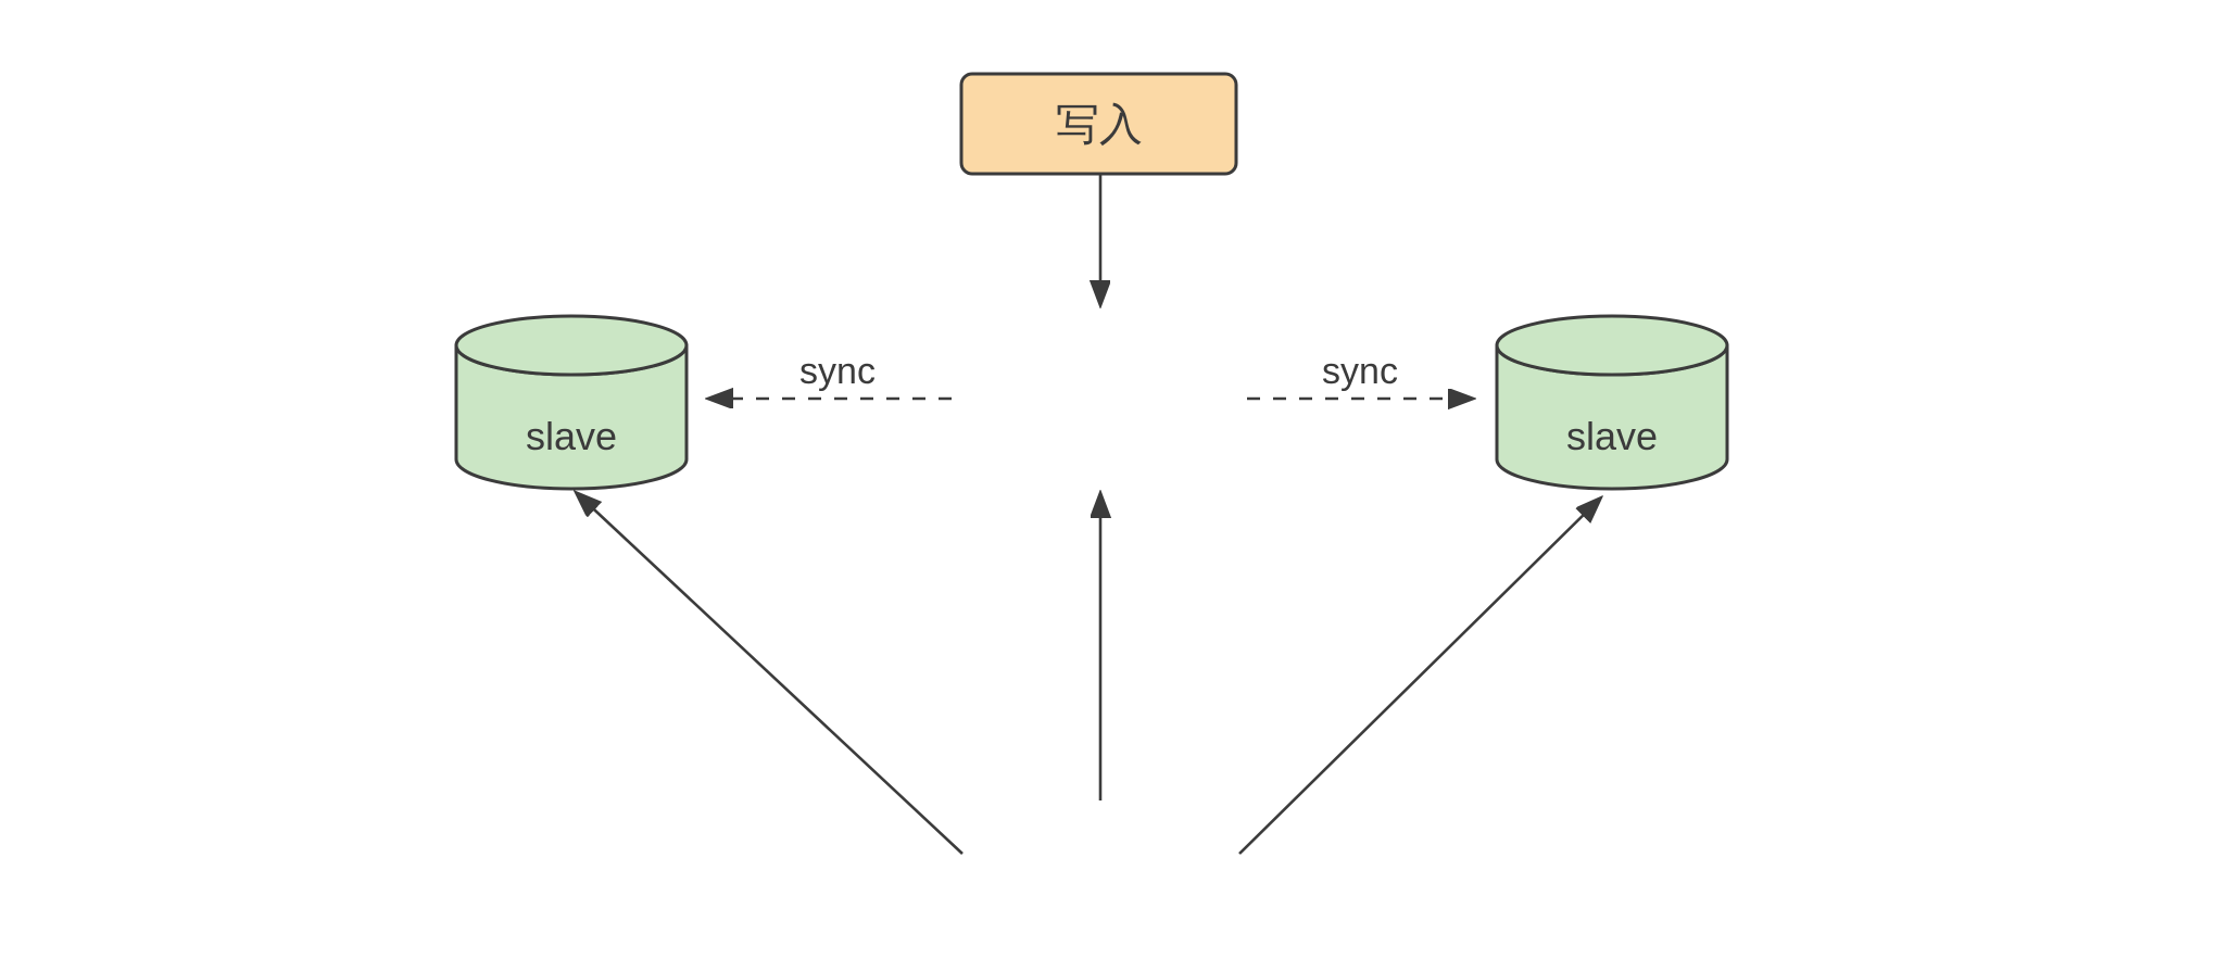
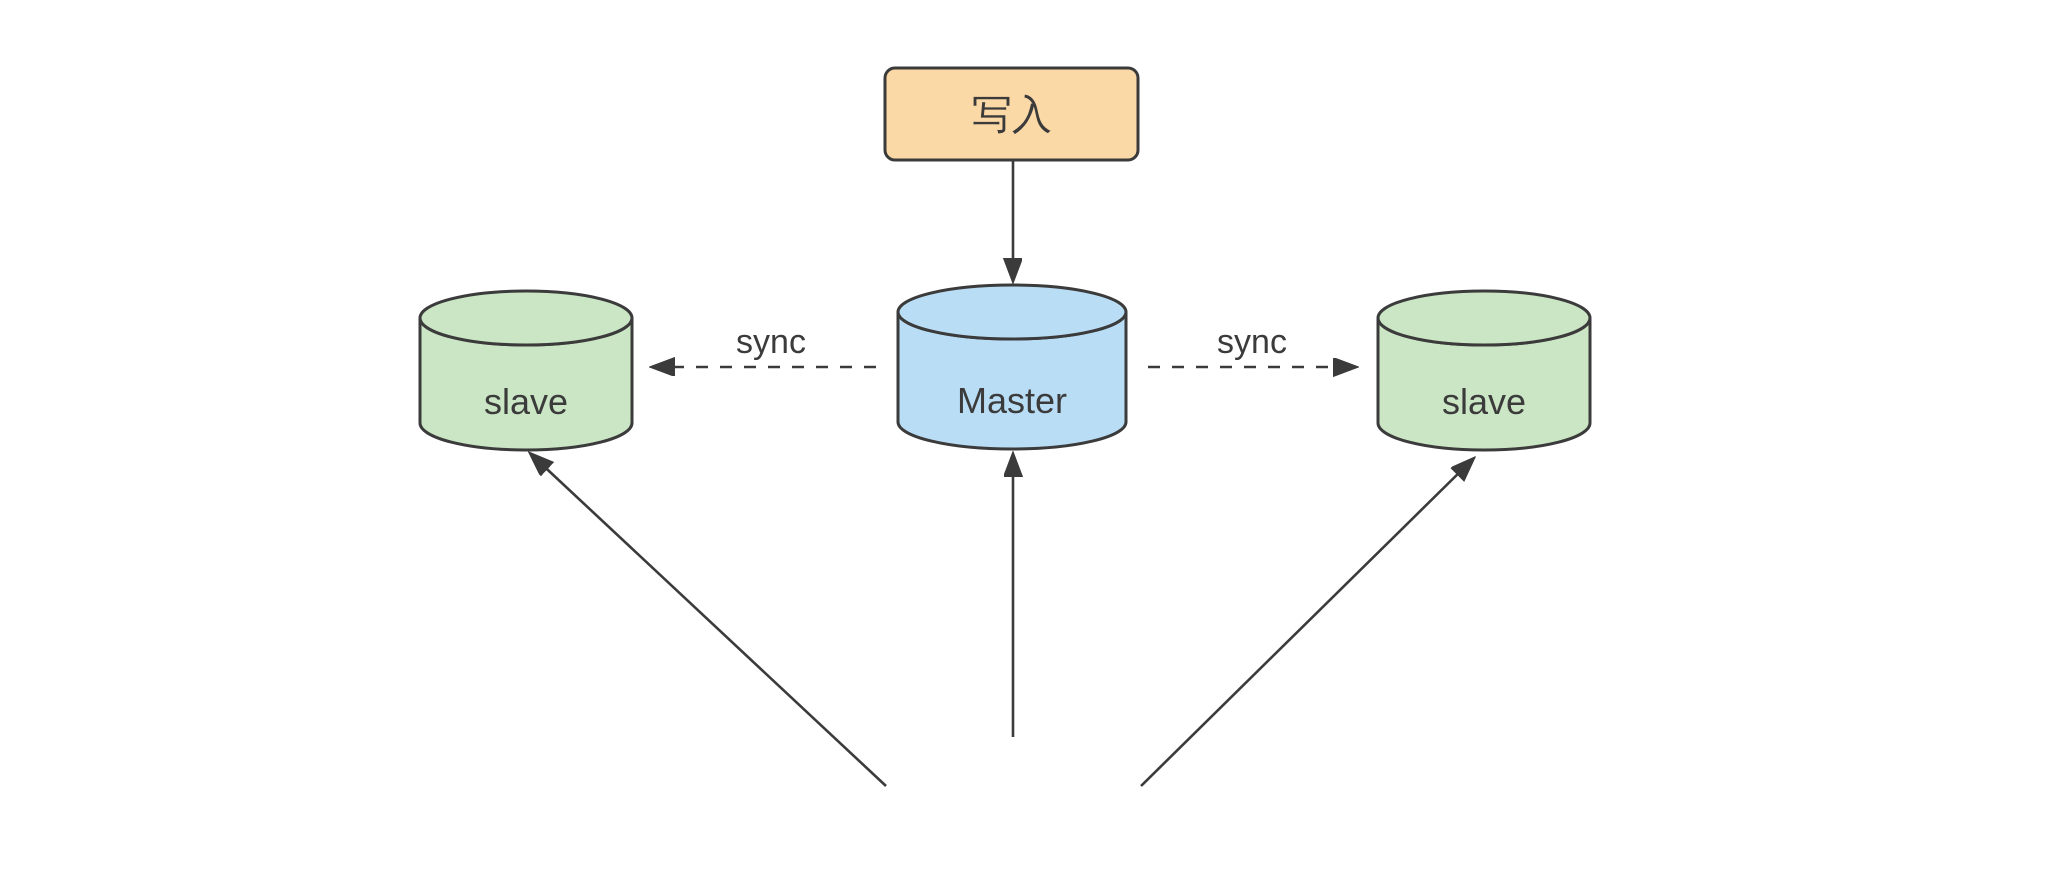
  sync
  sync
  写入
+ Master
  slave
  slave
